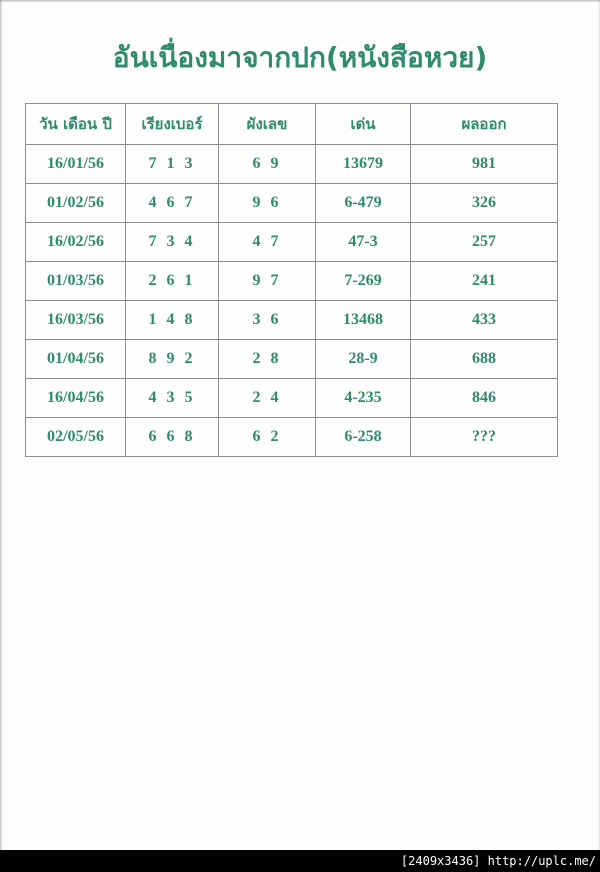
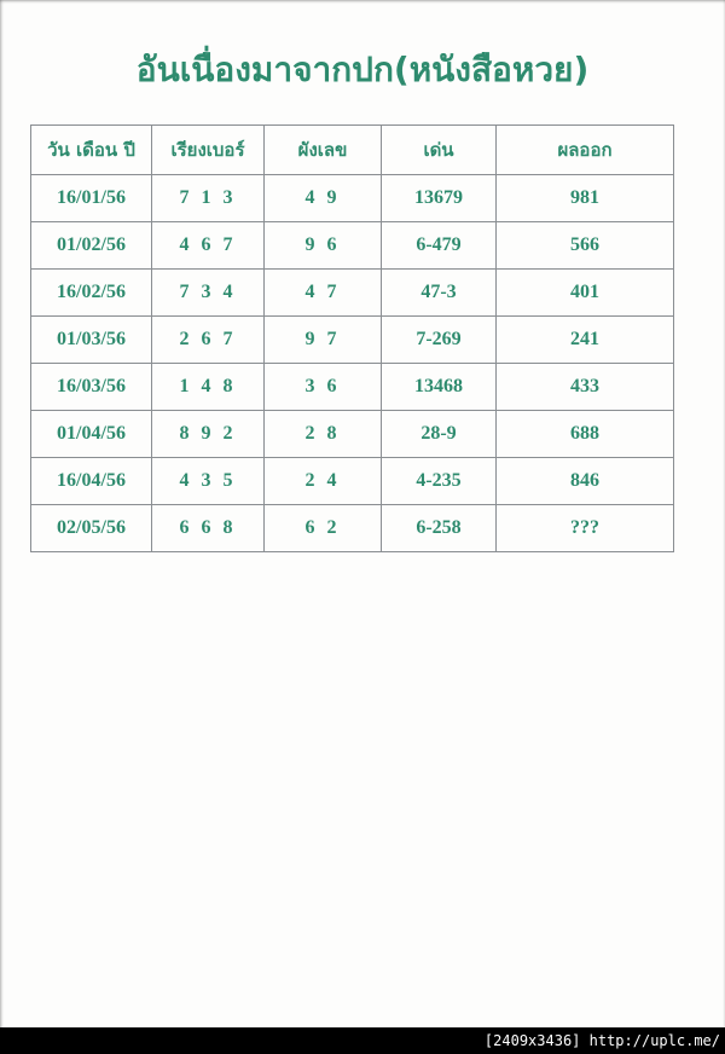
  อันเนื่องมาจากปก(หนังสือหวย)
  วัน เดือน ปี	เรียงเบอร์	ผังเลข	เด่น	ผลออก
- 16/01/56	7 1 3	6 9	13679	981
+ 16/01/56	7 1 3	4 9	13679	981
- 01/02/56	4 6 7	9 6	6-479	326
+ 01/02/56	4 6 7	9 6	6-479	566
- 16/02/56	7 3 4	4 7	47-3	257
+ 16/02/56	7 3 4	4 7	47-3	401
- 01/03/56	2 6 1	9 7	7-269	241
+ 01/03/56	2 6 7	9 7	7-269	241
  16/03/56	1 4 8	3 6	13468	433
  01/04/56	8 9 2	2 8	28-9	688
  16/04/56	4 3 5	2 4	4-235	846
  02/05/56	6 6 8	6 2	6-258	???
  [2409x3436] http://uplc.me/
